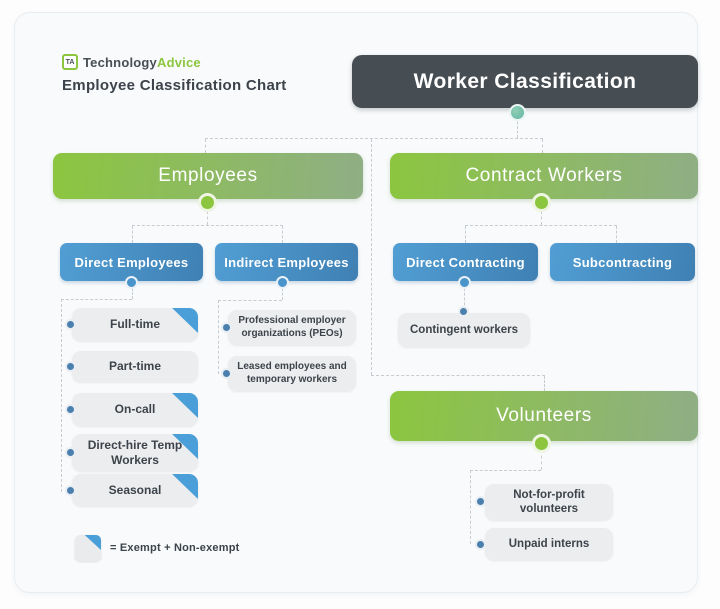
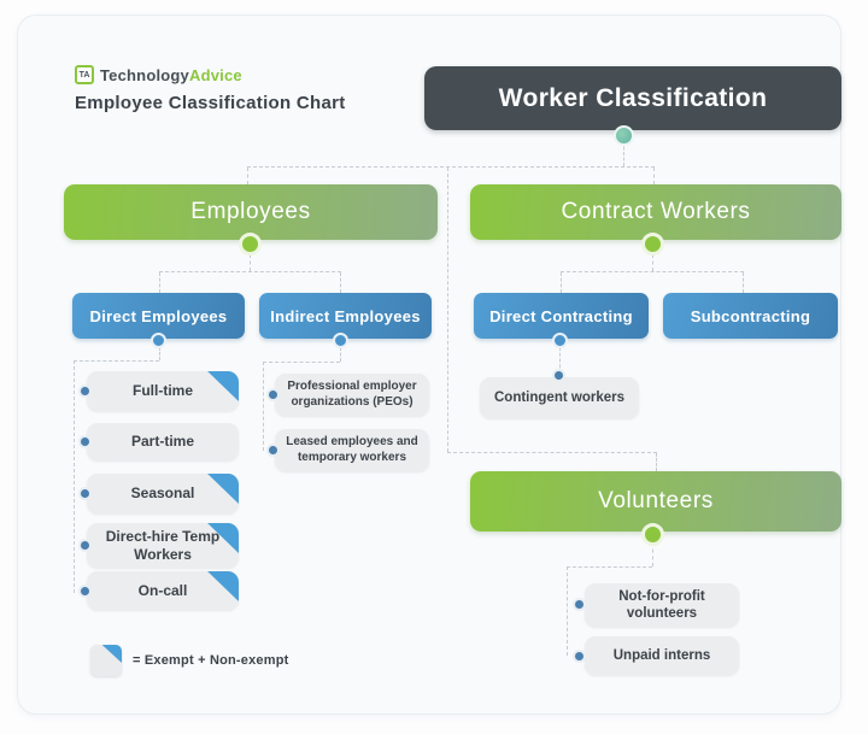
  TechnologyAdvice
  Employee Classification Chart
  Worker Classification
  Employees
  Contract Workers
  Volunteers
  Direct Employees
  Indirect Employees
  Direct Contracting
  Subcontracting
  Full-time
  Part-time
- On-call
+ Seasonal
  Direct-hire Temp Workers
- Seasonal
+ On-call
  Professional employer organizations (PEOs)
  Leased employees and temporary workers
  Contingent workers
  Not-for-profit volunteers
  Unpaid interns
  = Exempt + Non-exempt
